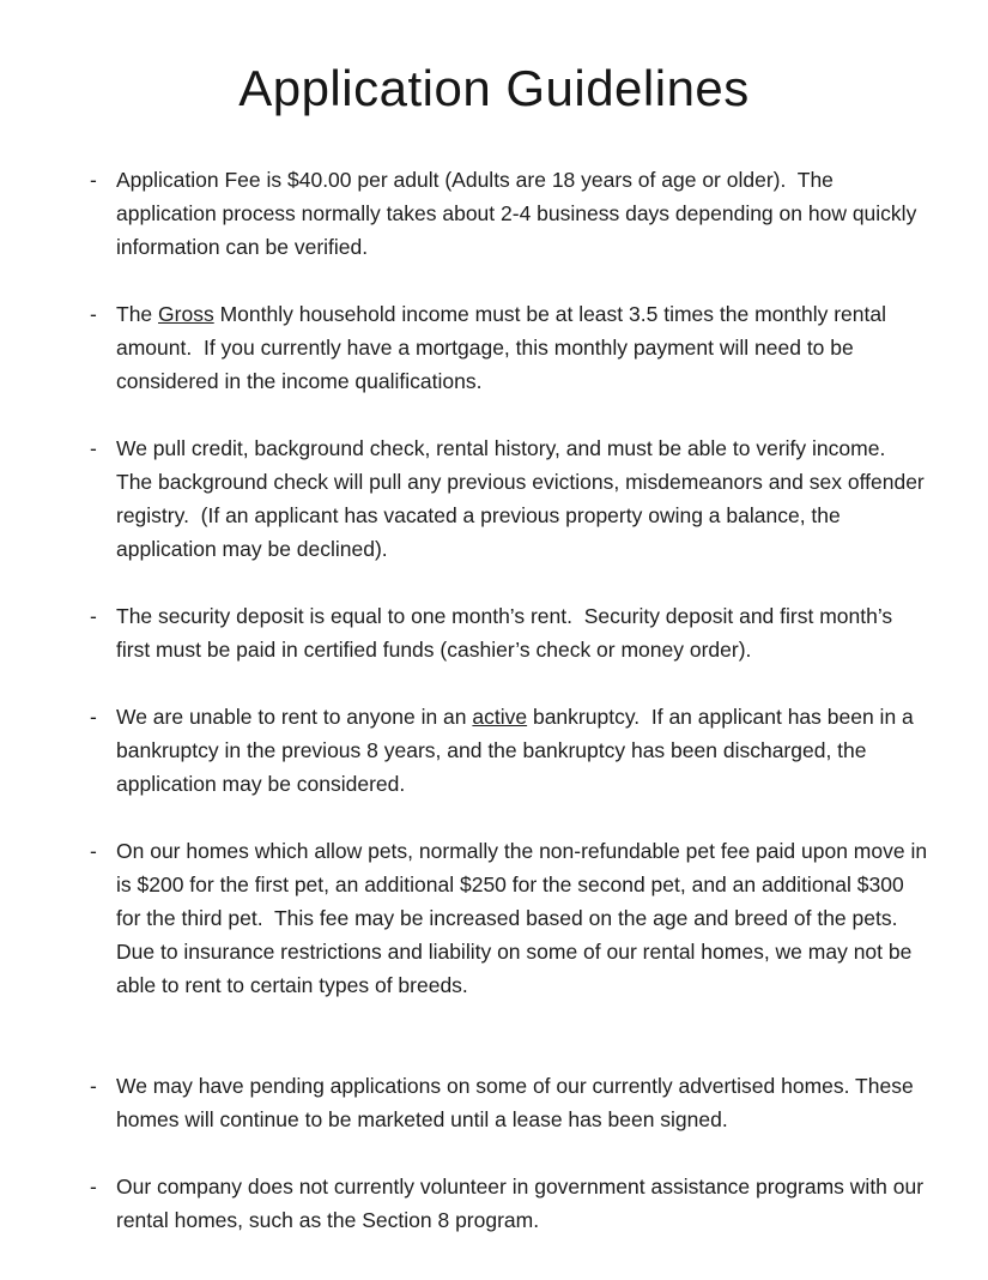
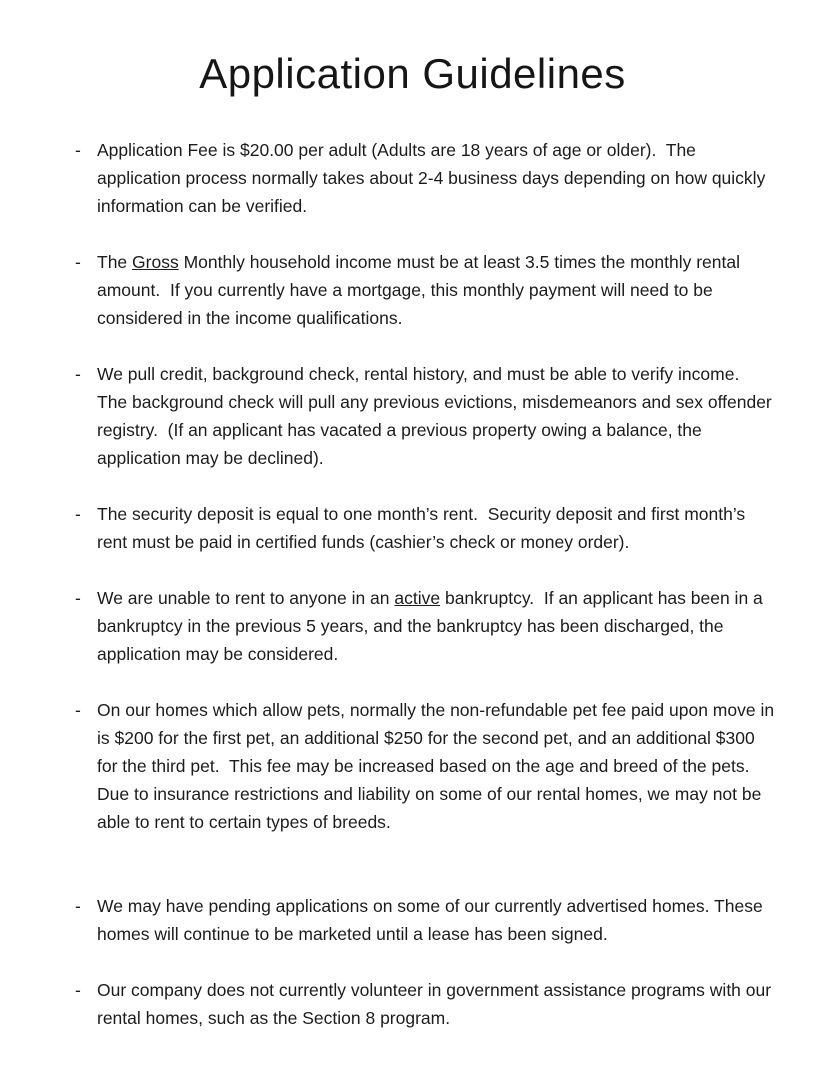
  Application Guidelines
  -
- Application Fee is $40.00 per adult (Adults are 18 years of age or older). The application process normally takes about 2-4 business days depending on how quickly information can be verified.
+ Application Fee is $20.00 per adult (Adults are 18 years of age or older). The application process normally takes about 2-4 business days depending on how quickly information can be verified.
  -
  The Gross Monthly household income must be at least 3.5 times the monthly rental amount. If you currently have a mortgage, this monthly payment will need to be considered in the income qualifications.
  -
  We pull credit, background check, rental history, and must be able to verify income. The background check will pull any previous evictions, misdemeanors and sex offender registry. (If an applicant has vacated a previous property owing a balance, the application may be declined).
  -
- The security deposit is equal to one month’s rent. Security deposit and first month’s first must be paid in certified funds (cashier’s check or money order).
+ The security deposit is equal to one month’s rent. Security deposit and first month’s rent must be paid in certified funds (cashier’s check or money order).
  -
- We are unable to rent to anyone in an active bankruptcy. If an applicant has been in a bankruptcy in the previous 8 years, and the bankruptcy has been discharged, the application may be considered.
+ We are unable to rent to anyone in an active bankruptcy. If an applicant has been in a bankruptcy in the previous 5 years, and the bankruptcy has been discharged, the application may be considered.
  -
  On our homes which allow pets, normally the non-refundable pet fee paid upon move in is $200 for the first pet, an additional $250 for the second pet, and an additional $300 for the third pet. This fee may be increased based on the age and breed of the pets. Due to insurance restrictions and liability on some of our rental homes, we may not be able to rent to certain types of breeds.
  -
  We may have pending applications on some of our currently advertised homes. These homes will continue to be marketed until a lease has been signed.
  -
  Our company does not currently volunteer in government assistance programs with our rental homes, such as the Section 8 program.
